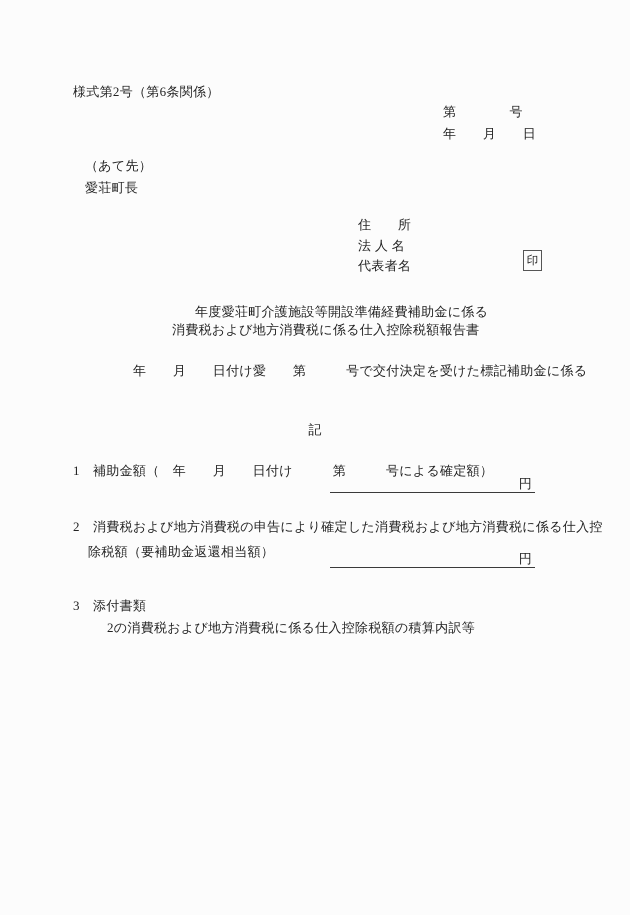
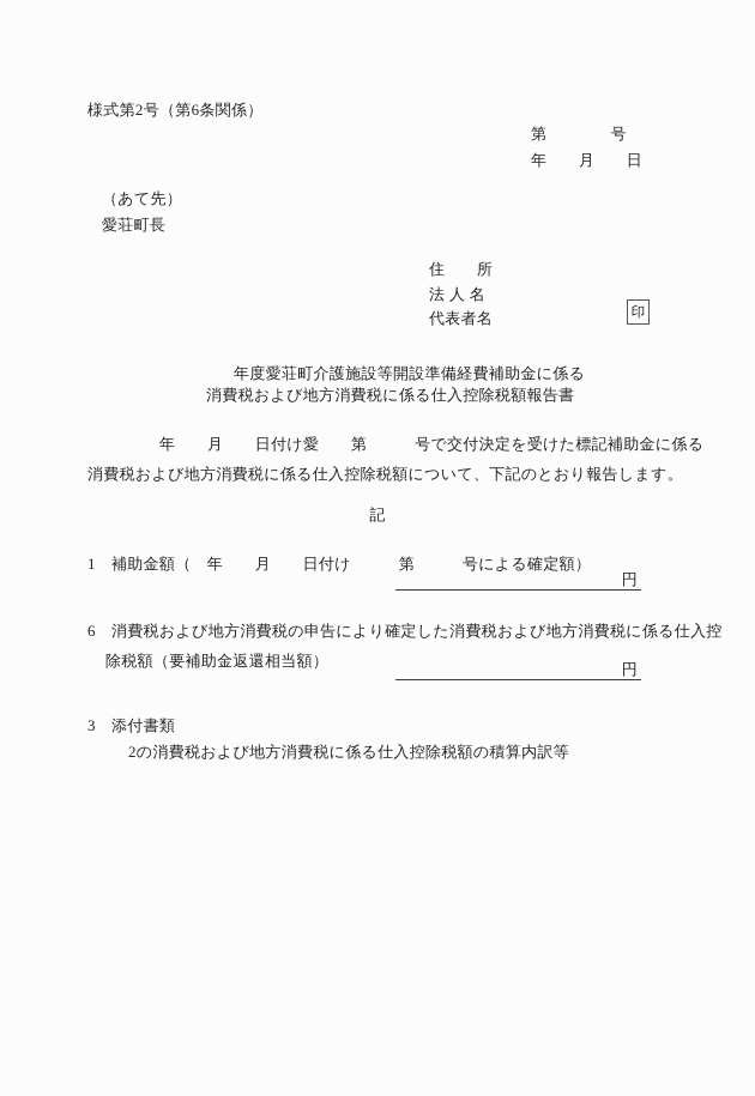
  様式第2号（第6条関係）
  第 号
  年 月 日
  （あて先）
  愛荘町長
  住 所
  法 人 名
  代表者名
  印
  年度愛荘町介護施設等開設準備経費補助金に係る
  消費税および地方消費税に係る仕入控除税額報告書
  年 月 日付け愛 第 号で交付決定を受けた標記補助金に係る
+ 消費税および地方消費税に係る仕入控除税額について、下記のとおり報告します。
  記
  1
  補助金額（ 年 月 日付け 第 号による確定額）
  円
- 2
+ 6
  消費税および地方消費税の申告により確定した消費税および地方消費税に係る仕入控
  除税額（要補助金返還相当額）
  円
  3
  添付書類
  2の消費税および地方消費税に係る仕入控除税額の積算内訳等
